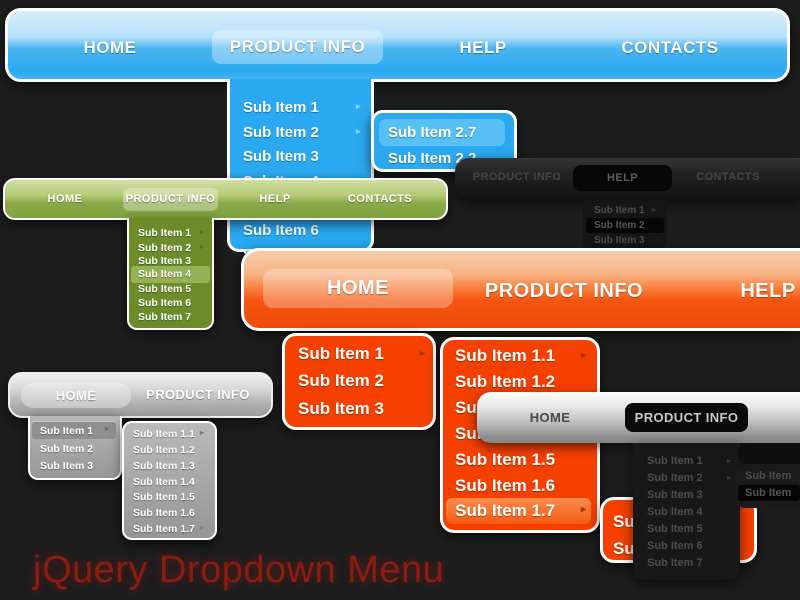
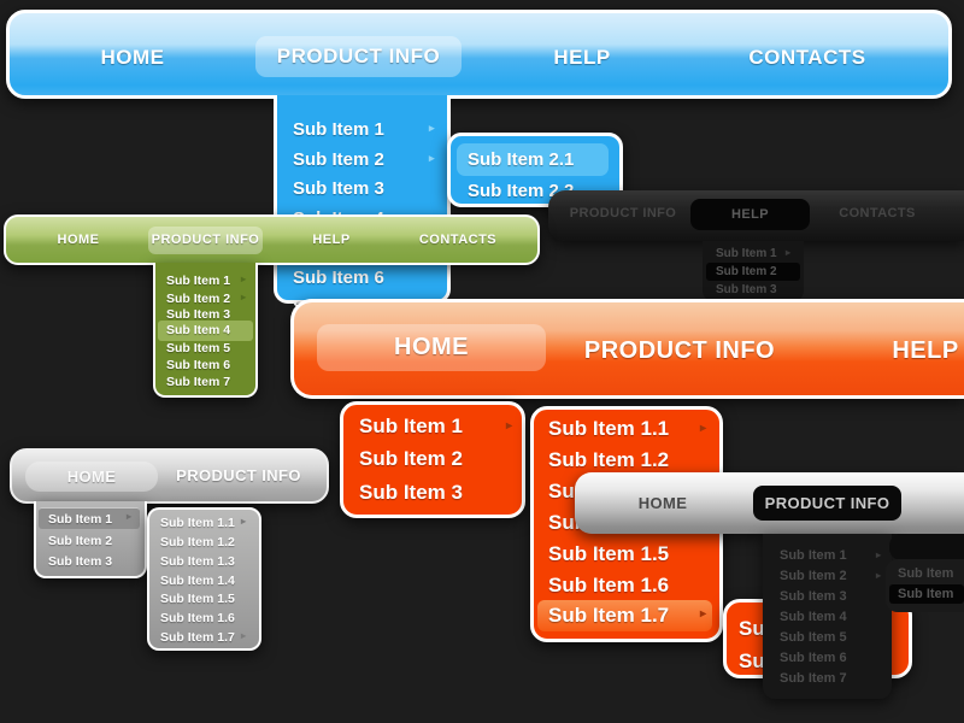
  HOME
  PRODUCT INFO
  HELP
  CONTACTS
  Sub Item 1
  Sub Item 2
  Sub Item 3
  Sub Item 6
  ▸
  ▸
- Sub Item 2.7
+ Sub Item 2.1
  Sub Item 2
  PRODUCT INFO
  HELP
  CONTACTS
  Sub Item 1
  Sub Item 2
  Sub Item 3
  ▸
  HOME
  PRODUCT INFO
  HELP
  CONTACTS
  Sub Item 1
  Sub Item 2
  Sub Item 3
  Sub Item 4
  Sub Item 5
  Sub Item 6
  Sub Item 7
  ▸
  ▸
  HOME
  PRODUCT INFO
  HELP
  Sub Item 1
  Sub Item 2
  Sub Item 3
  ▸
  Sub Item 1.1
  Sub Item 1.2
  Sub Item 1.5
  Sub Item 1.6
  Sub Item 1.7
  ▸
  ▸
  Su
  Su
  HOME
  PRODUCT INFO
  Sub Item 1
  Sub Item 2
  Sub Item 3
  Sub Item 4
  Sub Item 5
  Sub Item 6
  Sub Item 7
  ▸
  ▸
  Sub Item
  Sub Item
  HOME
  PRODUCT INFO
  Sub Item 1
  Sub Item 2
  Sub Item 3
  ▸
  Sub Item 1.1
  Sub Item 1.2
  Sub Item 1.3
  Sub Item 1.4
  Sub Item 1.5
  Sub Item 1.6
  Sub Item 1.7
  ▸
  ▸
- jQuery Dropdown Menu
